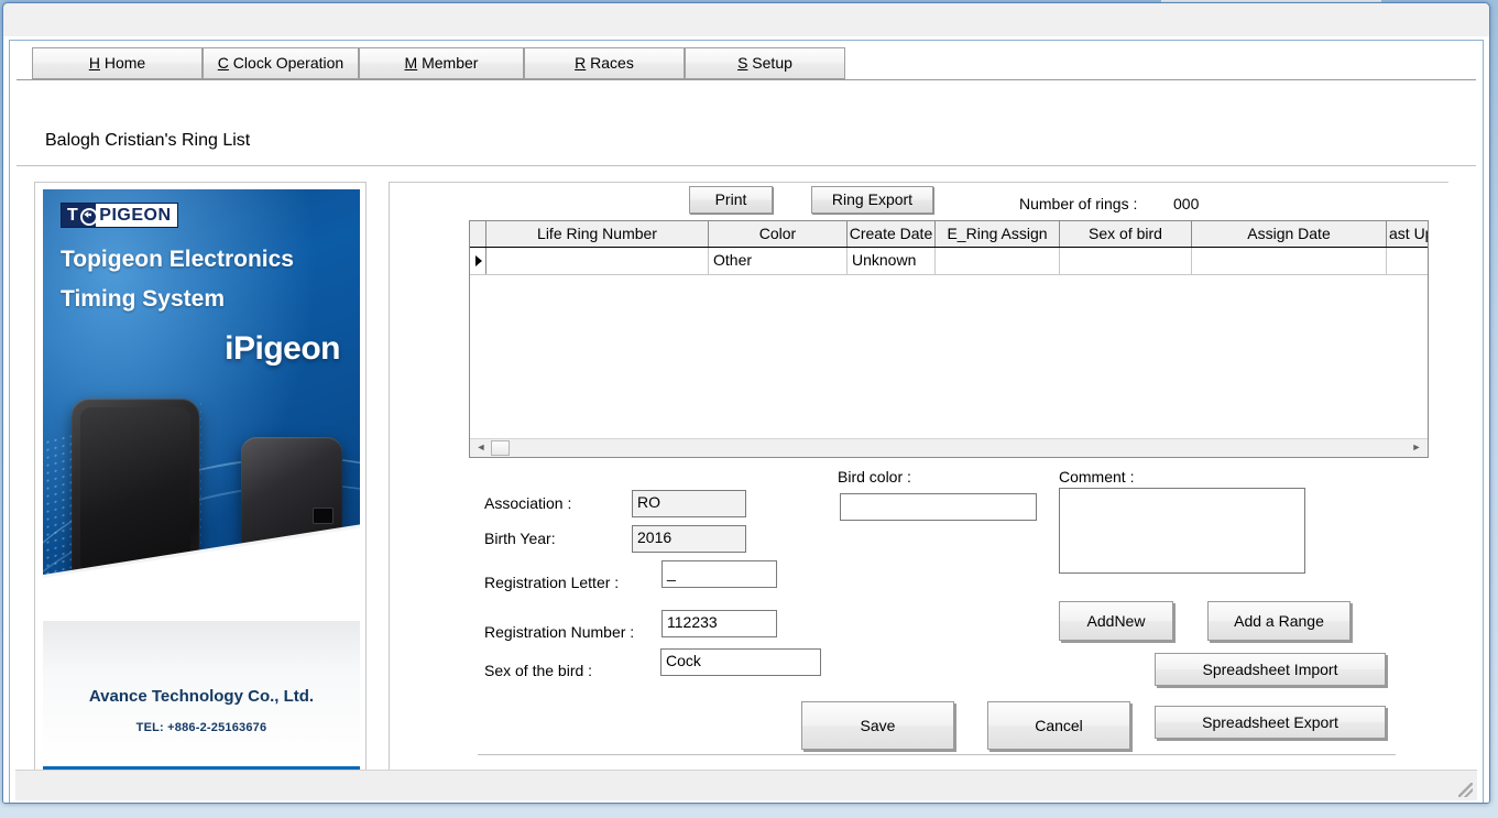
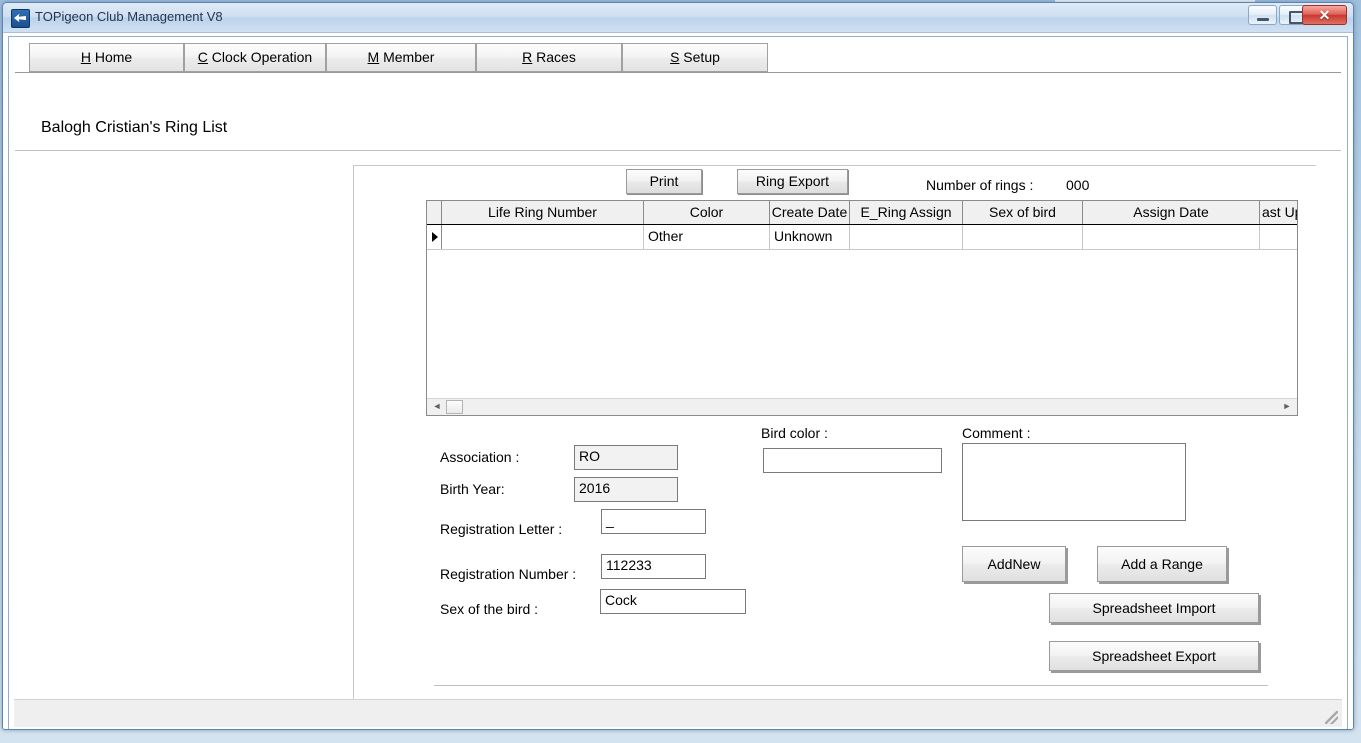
+ TOPigeon Club Management V8
+ ✕
  H Home
  C Clock Operation
  M Member
  R Races
  S Setup
  Balogh Cristian's Ring List
- T
- PIGEON
- Topigeon Electronics
- Timing System
- iPigeon
- Avance Technology Co., Ltd.
- TEL: +886-2-25163676
  Print
  Ring Export
  Number of rings :
  000
  Life Ring Number
  Color
  Create Date
  E_Ring Assign
  Sex of bird
  Assign Date
  Other
  Unknown
  ◄
  ►
  Association :
  RO
  Birth Year:
  2016
  Registration Letter :
  _
  Registration Number :
  112233
  Sex of the bird :
  Cock
  Bird color :
  Comment :
  AddNew
  Add a Range
  Spreadsheet Import
  Spreadsheet Export
- Save
- Cancel
